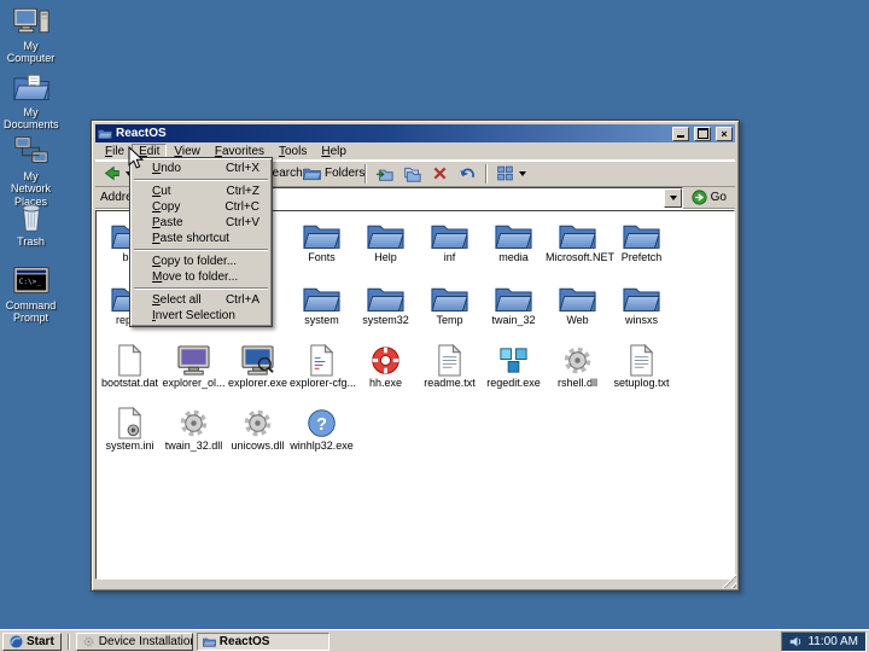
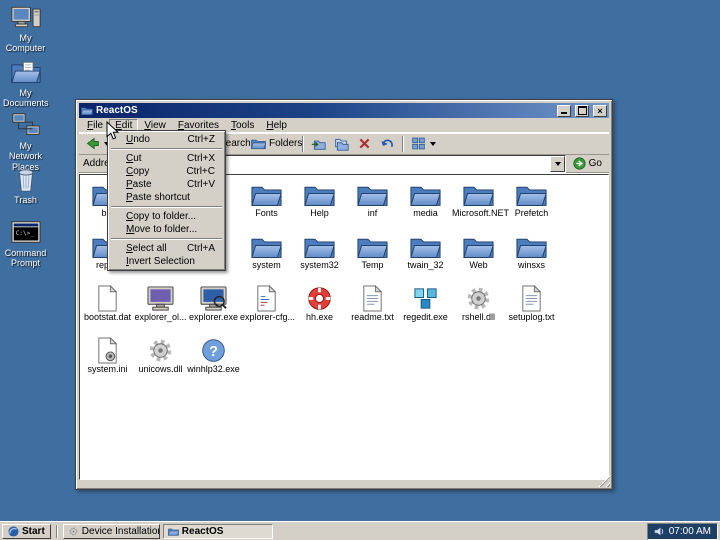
  My Computer
  My Documents
  My Network Places
  Trash
  Command Prompt
  ReactOS
  ×
  File
  Edit
  View
  Favorites
  Tools
  Help
  earch
  Folders
  Go
  Fonts
  Help
  inf
  media
  Microsoft.NE
  Prefetch
  system
  system32
  Temp
  twain_32
  Web
  winsxs
  bootstat.dat
  explorer_ol...
  explorer.exe
  explorer-cfg..
  hh.exe
  readme.txt
  regedit.exe
  rshell.dll
  setuplog.txt
  system.ini
- twain_32.dll
  unicows.dll
  winhlp32.exe
  Undo
- Ctrl+X
+ Ctrl+Z
  Cut
- Ctrl+Z
+ Ctrl+X
  Copy
  Ctrl+C
  Paste
  Ctrl+V
  Paste shortcut
  Copy to folder...
  Move to folder...
  Select all
  Ctrl+A
  Invert Selection
  Start
  Device Installatio
  ReactOS
- 11:00 AM
+ 07:00 AM
